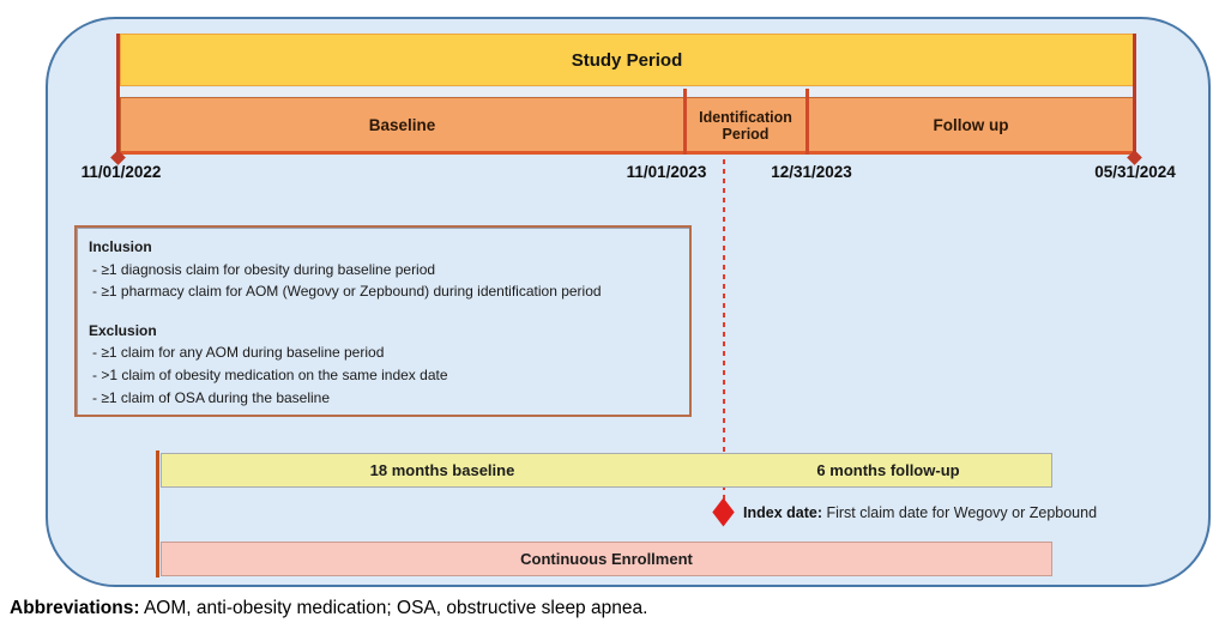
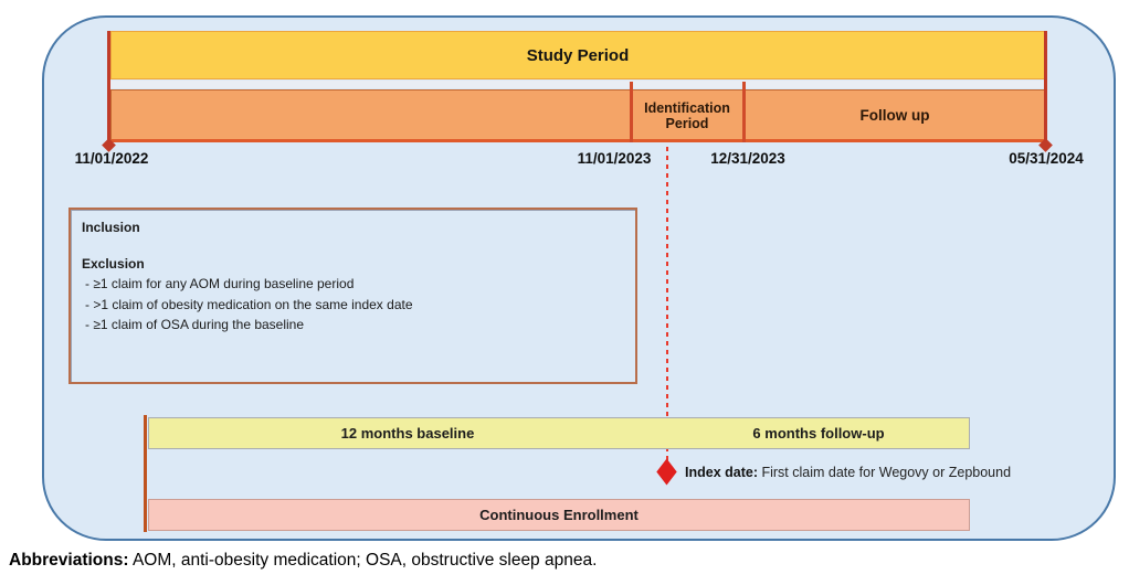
  Study Period
- Baseline
  Identification Period
  Follow up
  11/01/2022
  11/01/2023
  12/31/2023
  05/31/2024
  Inclusion
- - ≥1 diagnosis claim for obesity during baseline period
- - ≥1 pharmacy claim for AOM (Wegovy or Zepbound) during identification period
  Exclusion
  - ≥1 claim for any AOM during baseline period
  - >1 claim of obesity medication on the same index date
  - ≥1 claim of OSA during the baseline
- 18 months baseline
+ 12 months baseline
  6 months follow-up
  Index date: First claim date for Wegovy or Zepbound
  Continuous Enrollment
  Abbreviations: AOM, anti-obesity medication; OSA, obstructive sleep apnea.
